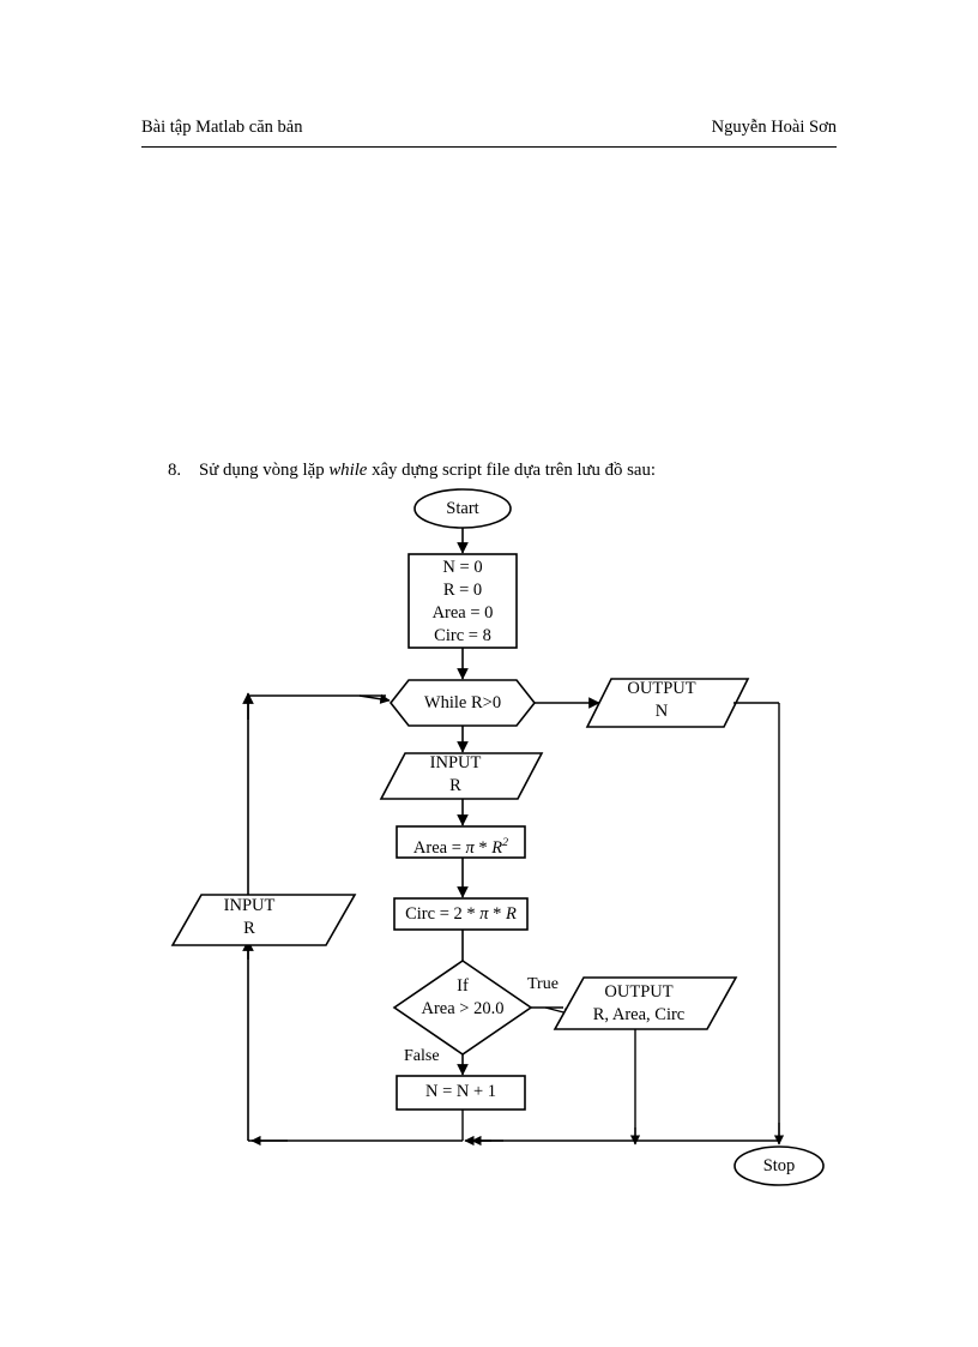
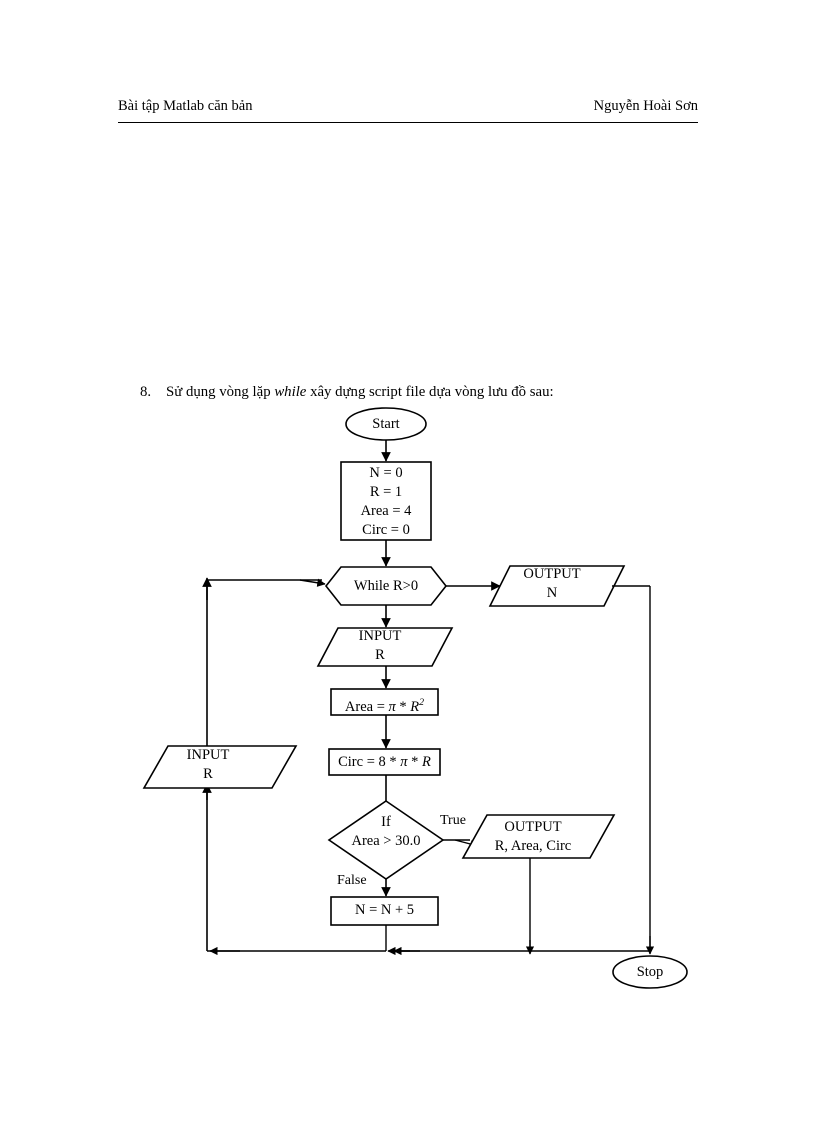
  Bài tập Matlab căn bản
  Nguyễn Hoài Sơn
- 8. Sử dụng vòng lặp while xây dựng script file dựa trên lưu đồ sau:
+ 8. Sử dụng vòng lặp while xây dựng script file dựa vòng lưu đồ sau:
  Start
  N = 0
- R = 0
+ R = 1
- Area = 0
+ Area = 4
- Circ = 8
+ Circ = 0
  While R>0
  OUTPUT
  N
  INPUT
  R
  Area = π * R2
- Circ = 2 * π * R
+ Circ = 8 * π * R
  If
- Area > 20.0
+ Area > 30.0
  OUTPUT
  R, Area, Circ
- N = N + 1
+ N = N + 5
  INPUT
  R
  Stop
  True
  False
